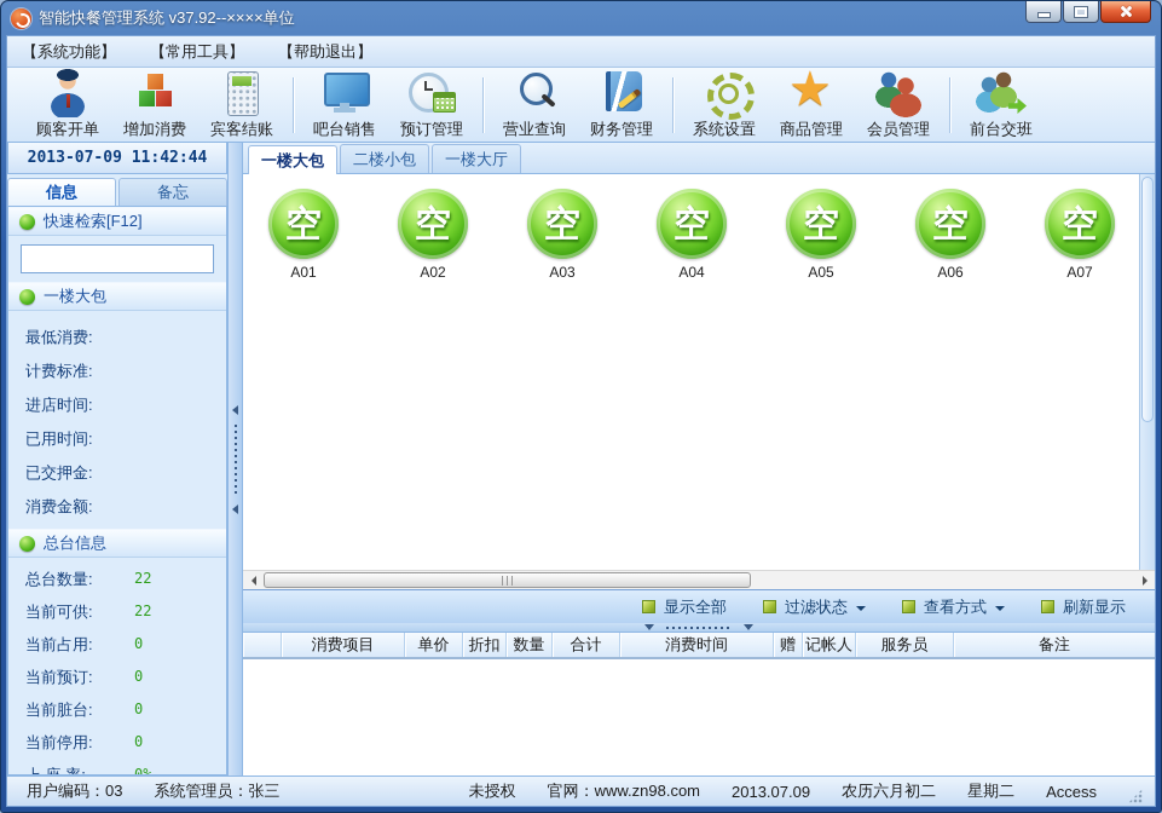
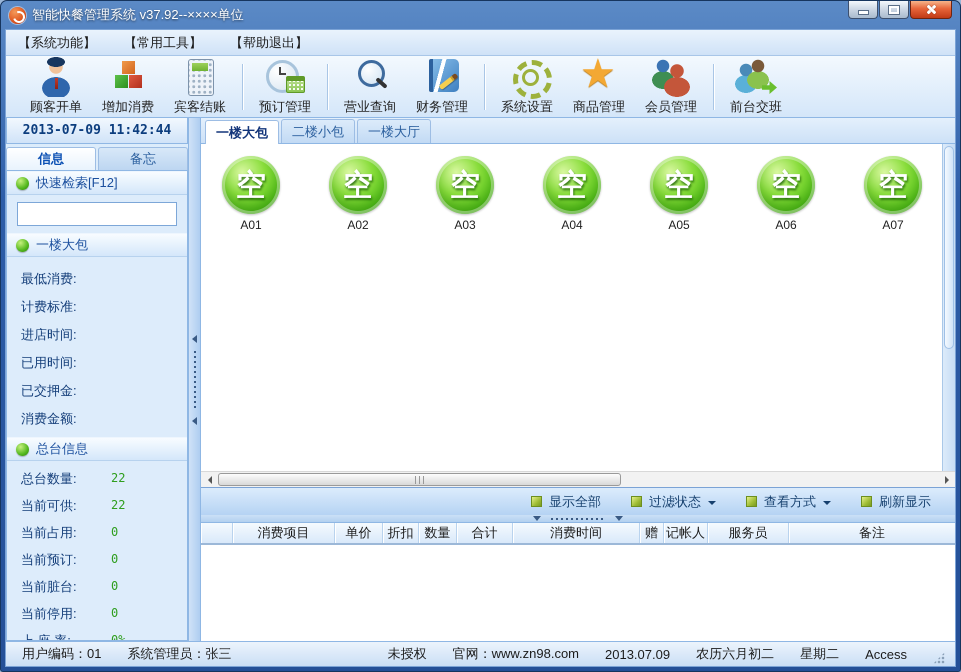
  智能快餐管理系统 v37.92--××××单位
  【系统功能】
  【常用工具】
  【帮助退出】
  顾客开单
  增加消费
  宾客结账
- 吧台销售
  预订管理
  营业查询
  财务管理
  系统设置
  商品管理
  会员管理
  前台交班
  2013-07-09 11:42:44
  信息
  备忘
  快速检索[F12]
  一楼大包
  最低消费:
  计费标准:
  进店时间:
  已用时间:
  已交押金:
  消费金额:
  总台信息
  总台数量:
  22
  当前可供:
  22
  当前占用:
  0
  当前预订:
  0
  当前脏台:
  0
  当前停用:
  0
  一楼大包
  二楼小包
  一楼大厅
  空
  A01
  空
  A02
  空
  A03
  空
  A04
  空
  A05
  空
  A06
  空
  A07
  显示全部
  过滤状态
  查看方式
  刷新显示
  消费项目
  单价
  折扣
  数量
  合计
  消费时间
  赠
  记帐人
  服务员
  备注
- 用户编码：03
+ 用户编码：01
  系统管理员：张三
  未授权
  官网：www.zn98.com
  2013.07.09
  农历六月初二
  星期二
  Access
